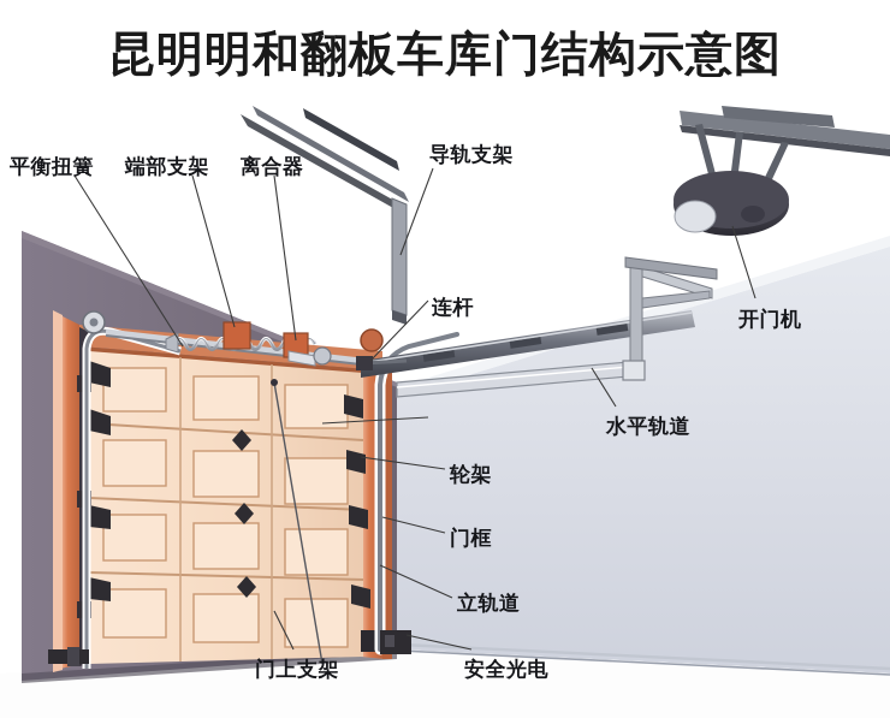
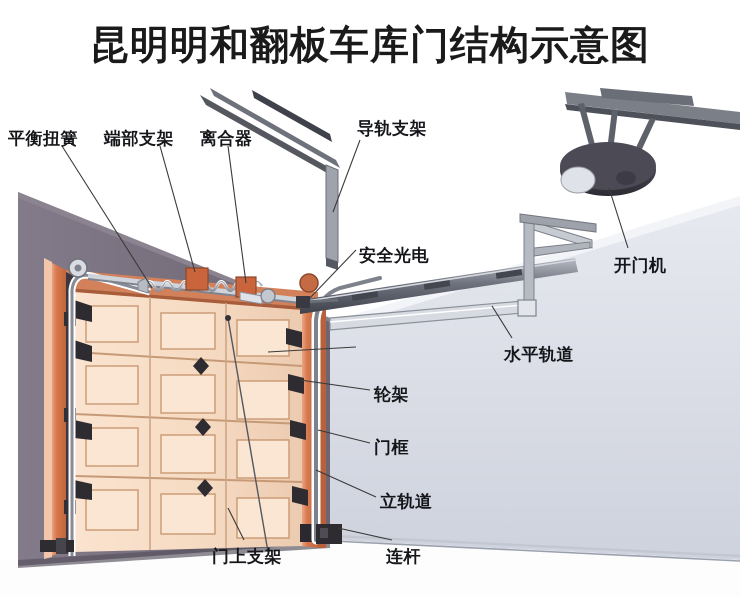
  昆明明和翻板车库门结构示意图
  平衡扭簧
  端部支架
  离合器
  导轨支架
- 连杆
+ 安全光电
  开门机
  水平轨道
  轮架
  门框
  立轨道
  门上支架
- 安全光电
+ 连杆
